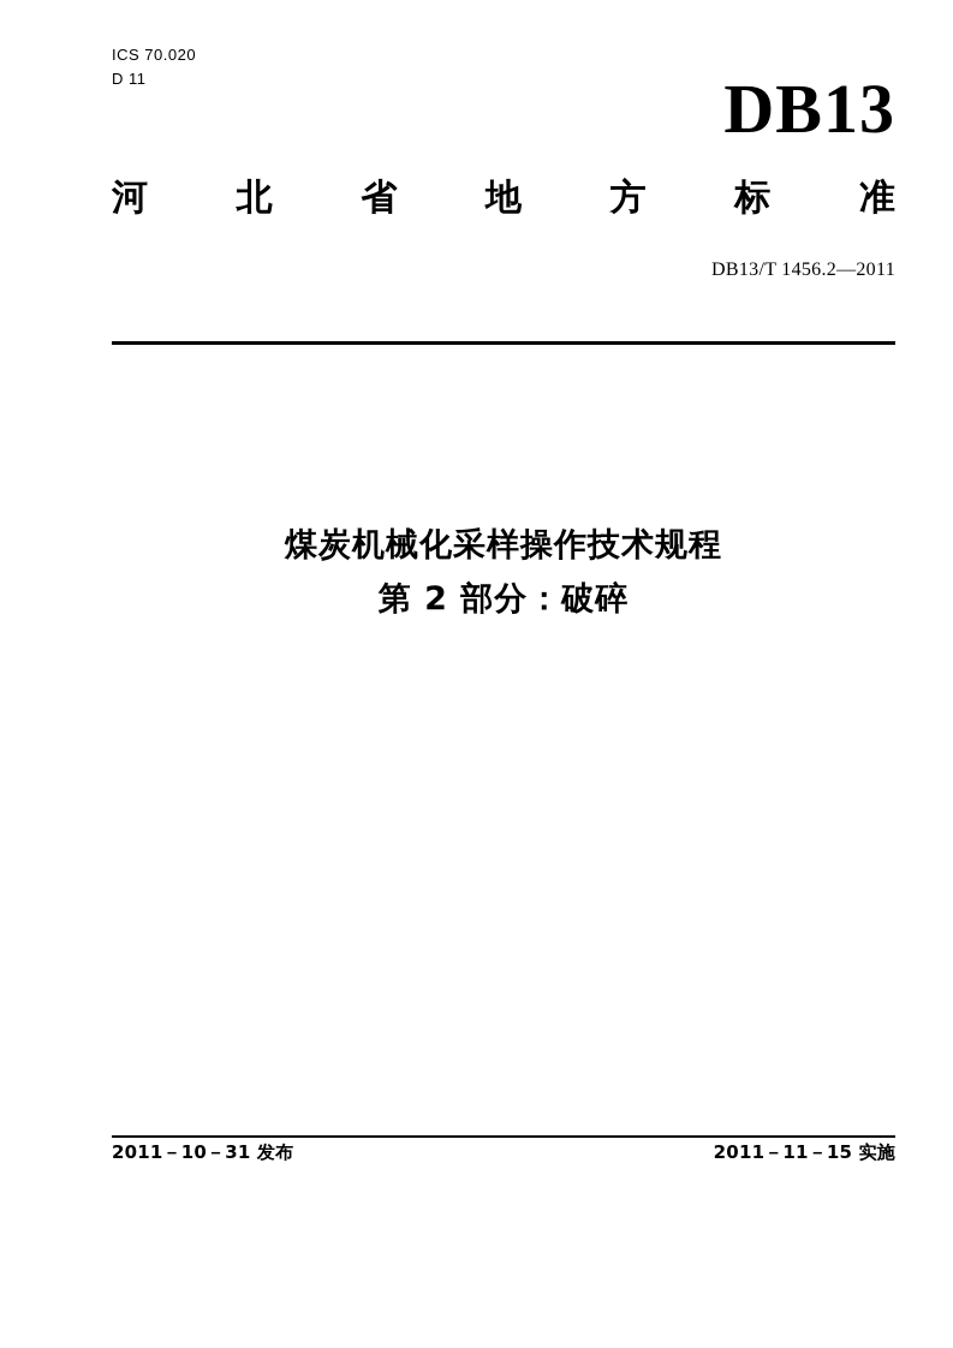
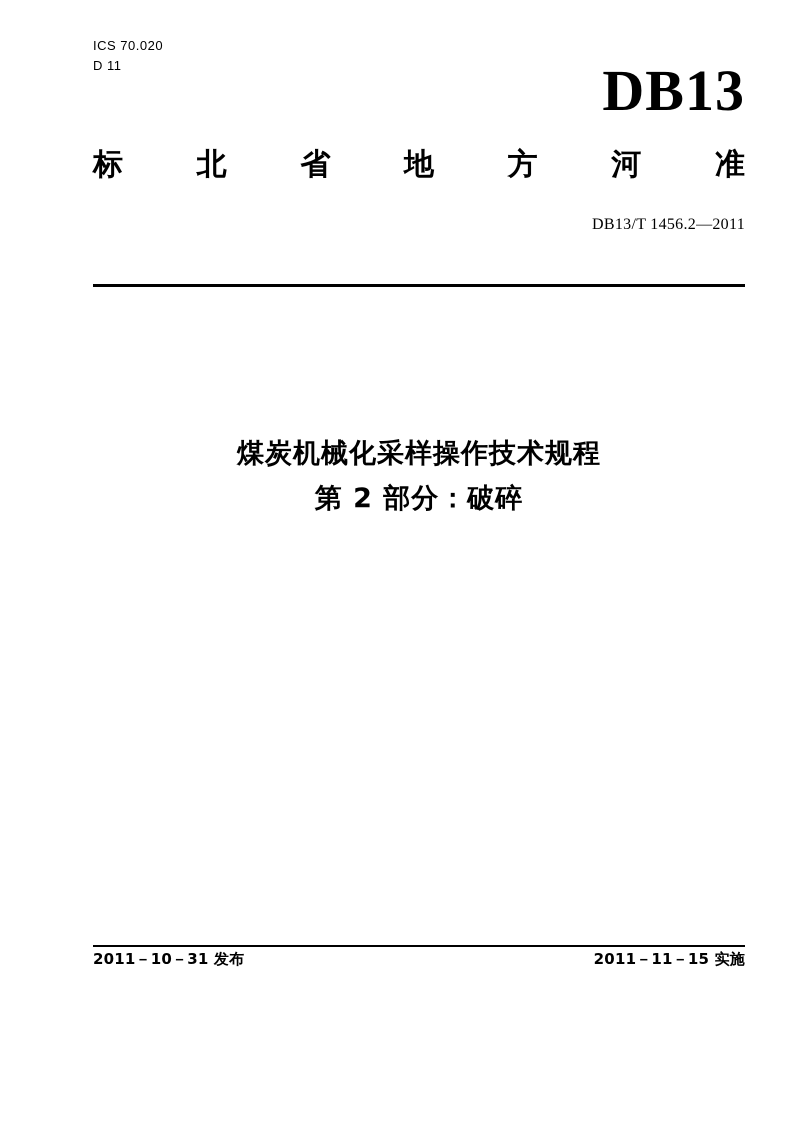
  ICS 70.020
  D 11
  DB13
- 河
+ 标
  北
  省
  地
  方
- 标
+ 河
  准
  DB13/T 1456.2—2011
  煤炭机械化采样操作技术规程
  第 2 部分：破碎
  2011－10－31 发布
  2011－11－15 实施
